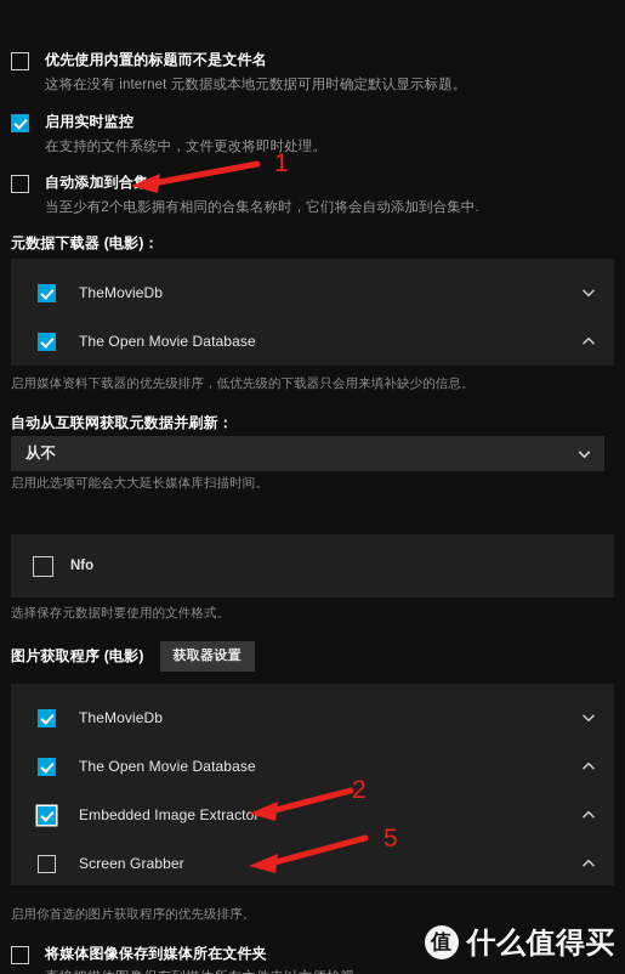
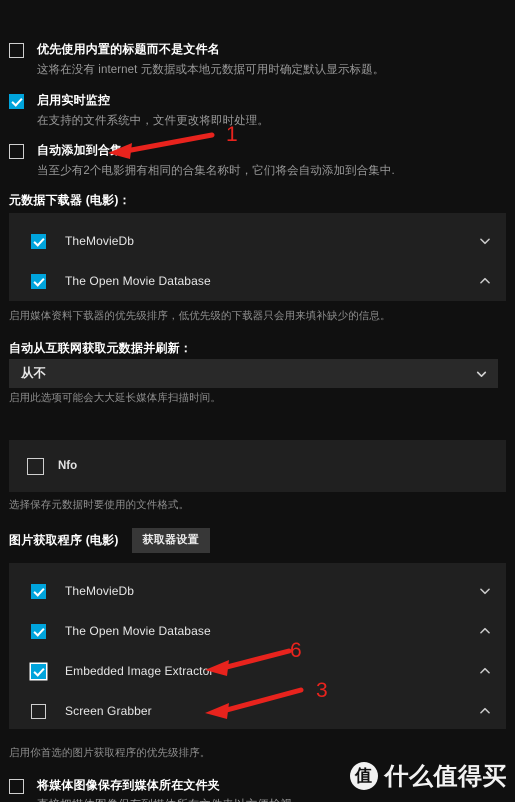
  优先使用内置的标题而不是文件名
  这将在没有 internet 元数据或本地元数据可用时确定默认显示标题。
  启用实时监控
  在支持的文件系统中，文件更改将即时处理。
  自动添加到合
  当至少有2个电影拥有相同的合集名称时，它们将会自动添加到合集中.
  元数据下载器 (电影)：
  TheMovieDb
  The Open Movie Database
  启用媒体资料下载器的优先级排序，低优先级的下载器只会用来填补缺少的信息。
  自动从互联网获取元数据并刷新：
  从不
  启用此选项可能会大大延长媒体库扫描时间。
  Nfo
  选择保存元数据时要使用的文件格式。
  图片获取程序 (电影)
  获取器设置
  TheMovieDb
  The Open Movie Database
  Embedded Image Extracto
  Screen Grabber
  启用你首选的图片获取程序的优先级排序。
  将媒体图像保存到媒体所在文件夹
  1
- 2
+ 6
- 5
+ 3
  值
  什么值得买
